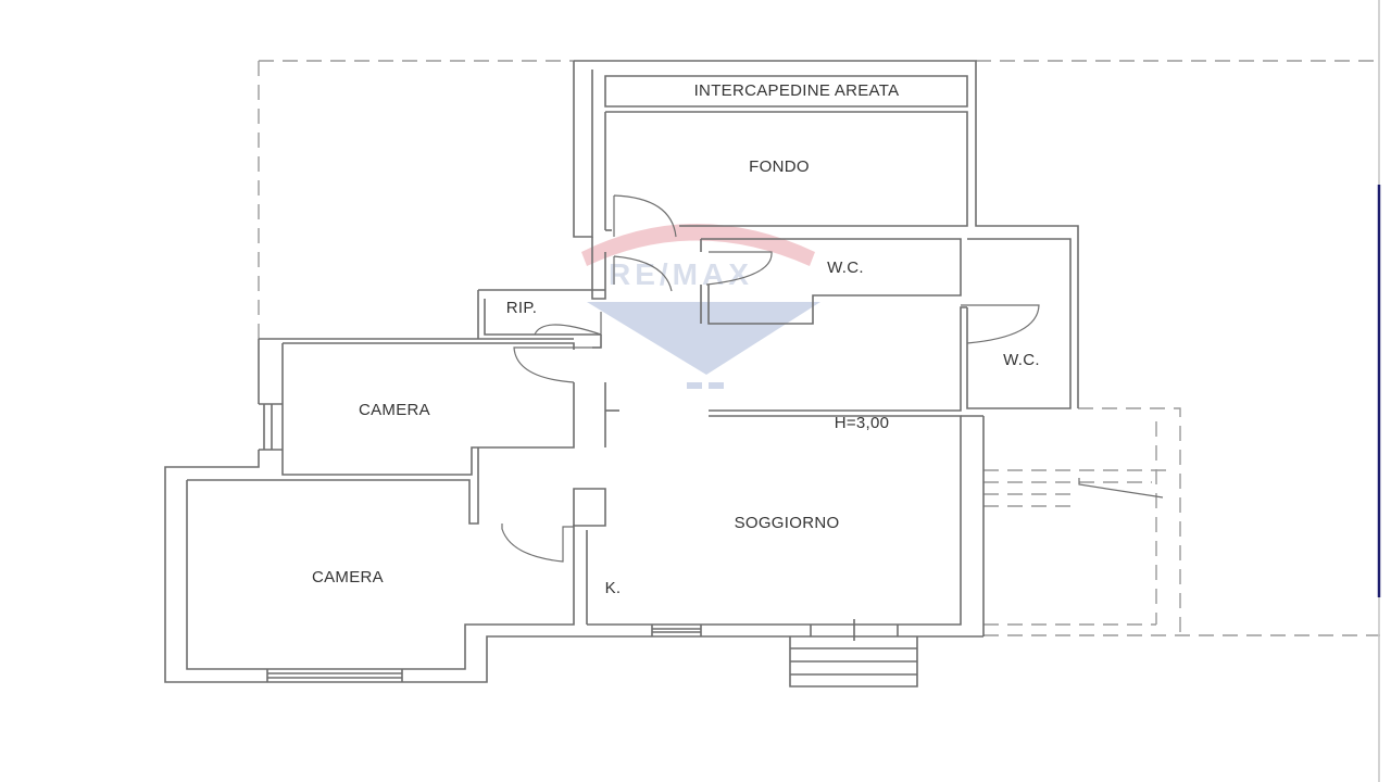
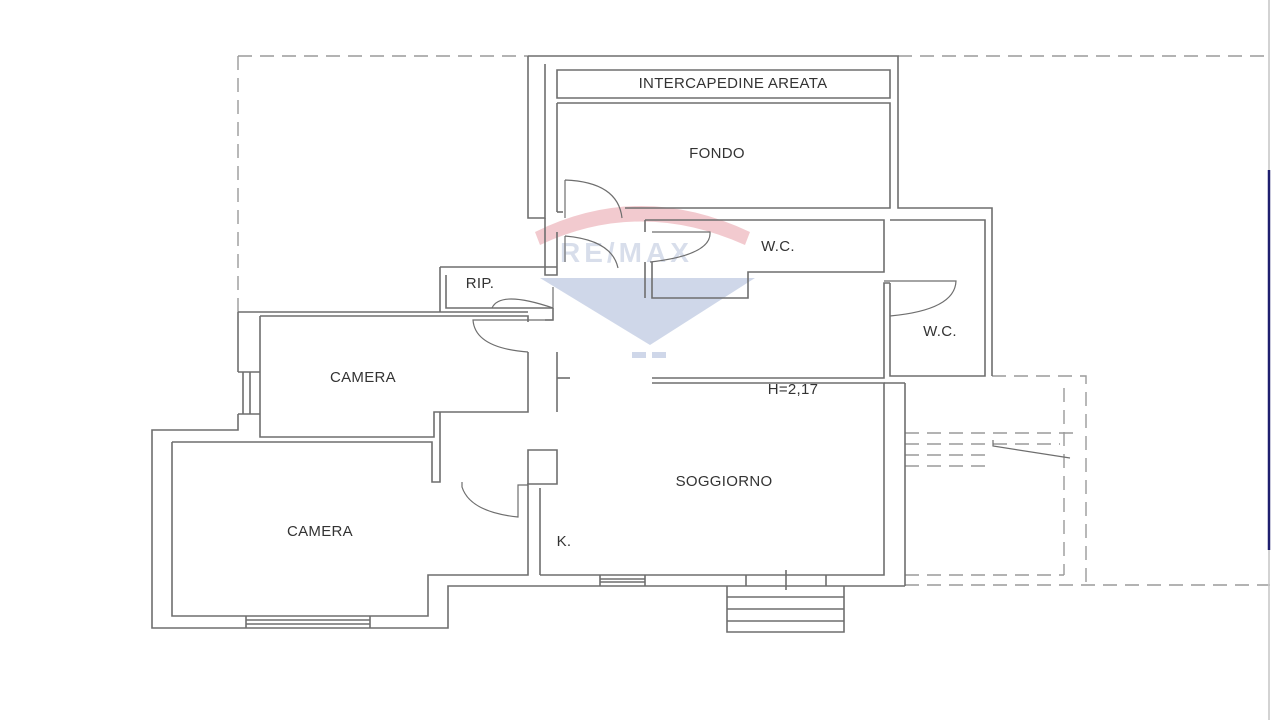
  RE/MAX
  INTERCAPEDINE AREATA
  FONDO
  W.C.
  RIP.
  W.C.
  CAMERA
- H=3,00
+ H=2,17
  SOGGIORNO
  CAMERA
  K.
